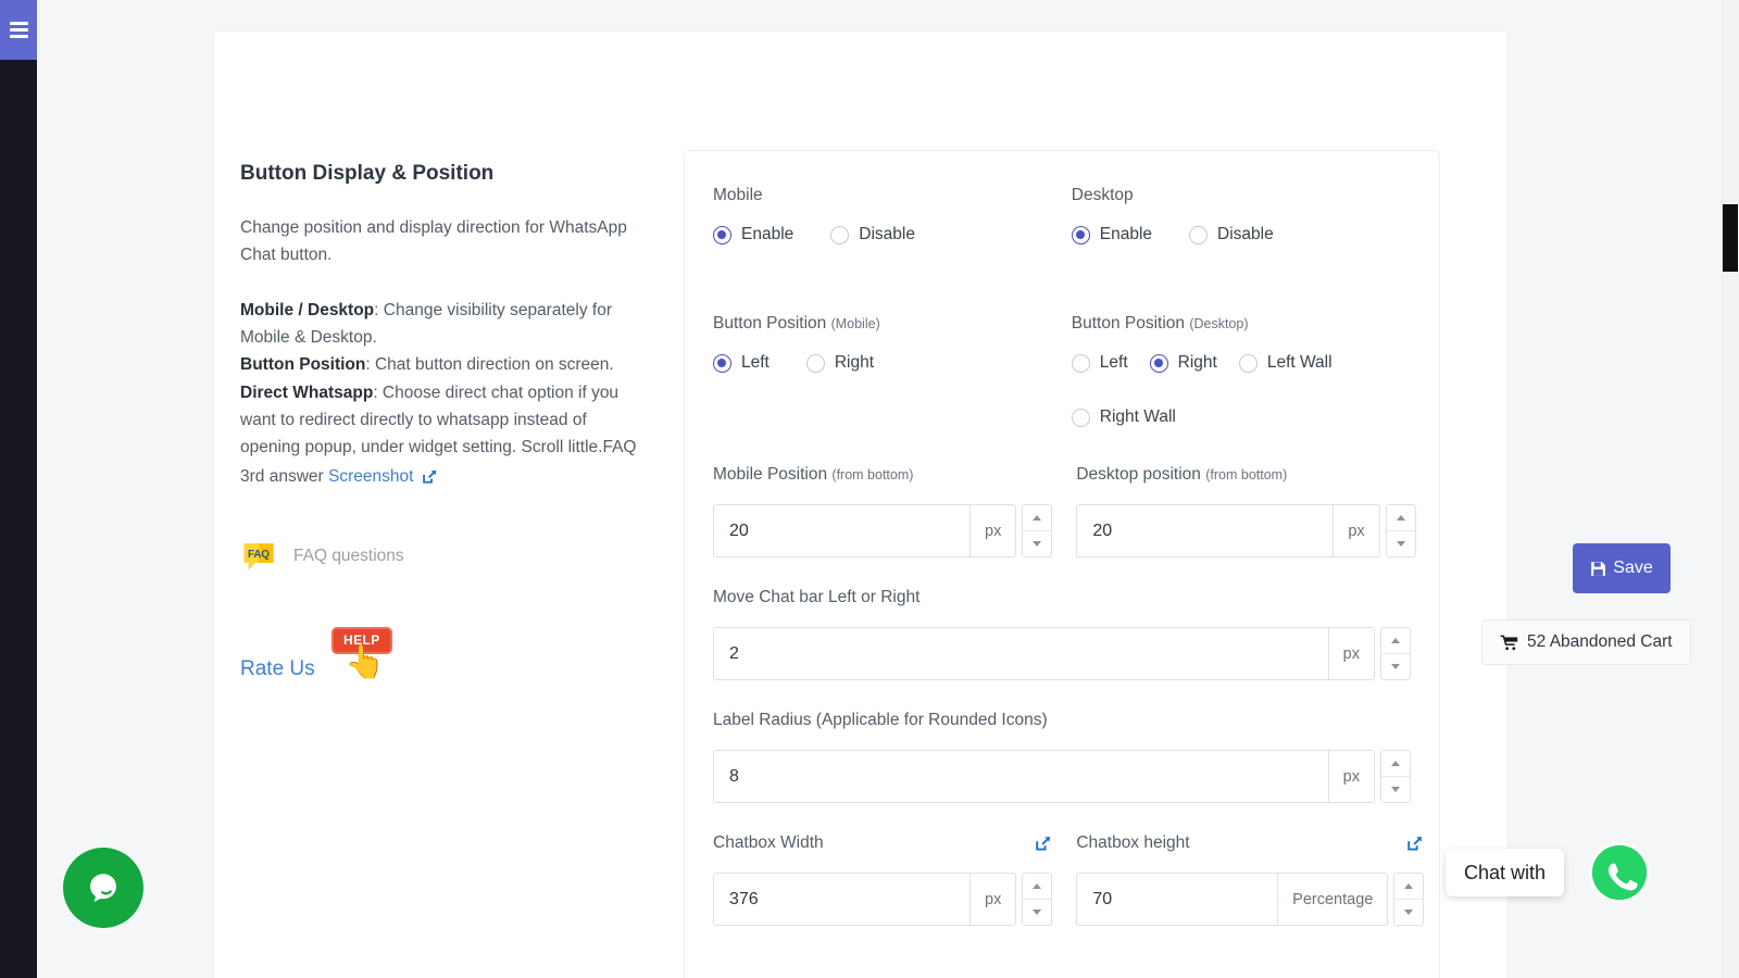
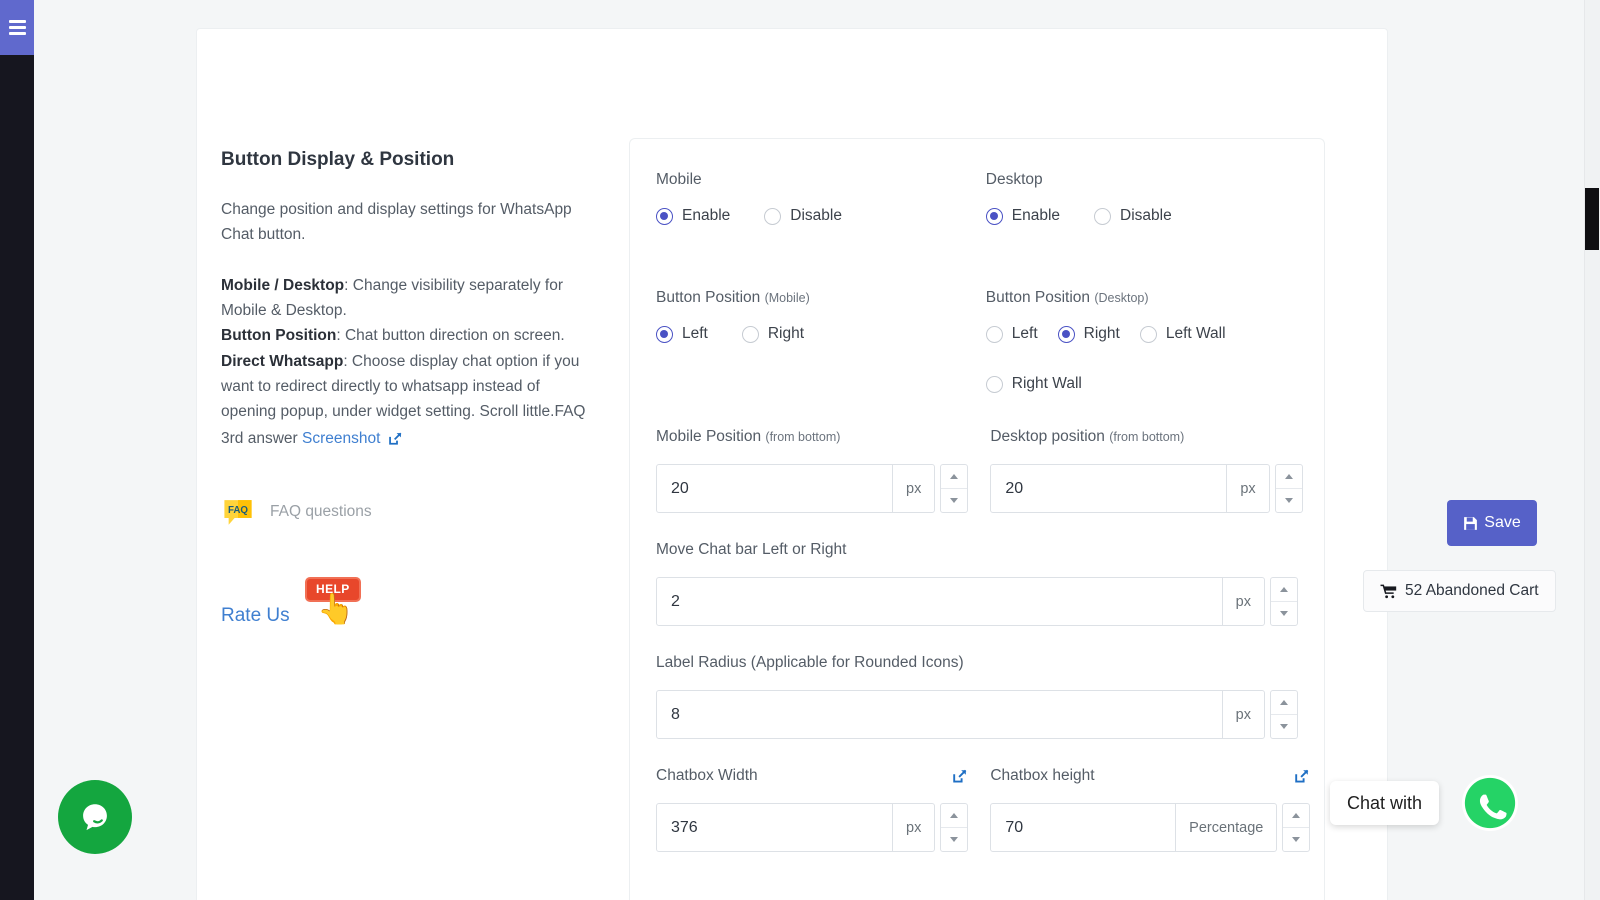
  Button Display & Position
- Change position and display direction for WhatsApp Chat button.
+ Change position and display settings for WhatsApp Chat button.
  Mobile / Desktop: Change visibility separately for Mobile & Desktop.
  Button Position: Chat button direction on screen.
- Direct Whatsapp: Choose direct chat option if you want to redirect directly to whatsapp instead of opening popup, under widget setting. Scroll little.FAQ 3rd answer
+ Direct Whatsapp: Choose display chat option if you want to redirect directly to whatsapp instead of opening popup, under widget setting. Scroll little.FAQ 3rd answer
  Screenshot
  FAQ
  FAQ questions
  Rate Us
  HELP
  👆
  Mobile
  Enable
  Disable
  Desktop
  Enable
  Disable
  Button Position (Mobile)
  Left
  Right
  Button Position (Desktop)
  Left
  Right
  Left Wall
  Right Wall
  Mobile Position (from bottom)
  20
  px
  Desktop position (from bottom)
  20
  px
  Move Chat bar Left or Right
  2
  px
  Label Radius (Applicable for Rounded Icons)
  8
  px
  Chatbox Width
  376
  px
  Chatbox height
  70
  Percentage
  Save
  52 Abandoned Cart
  Chat with
